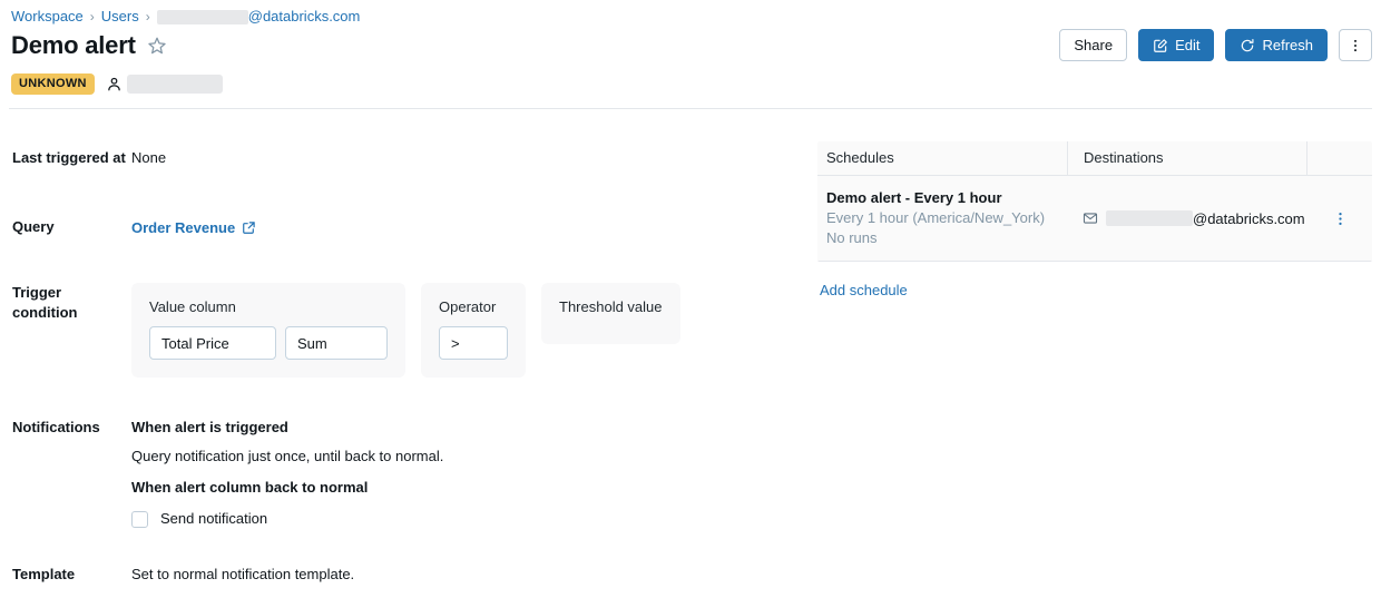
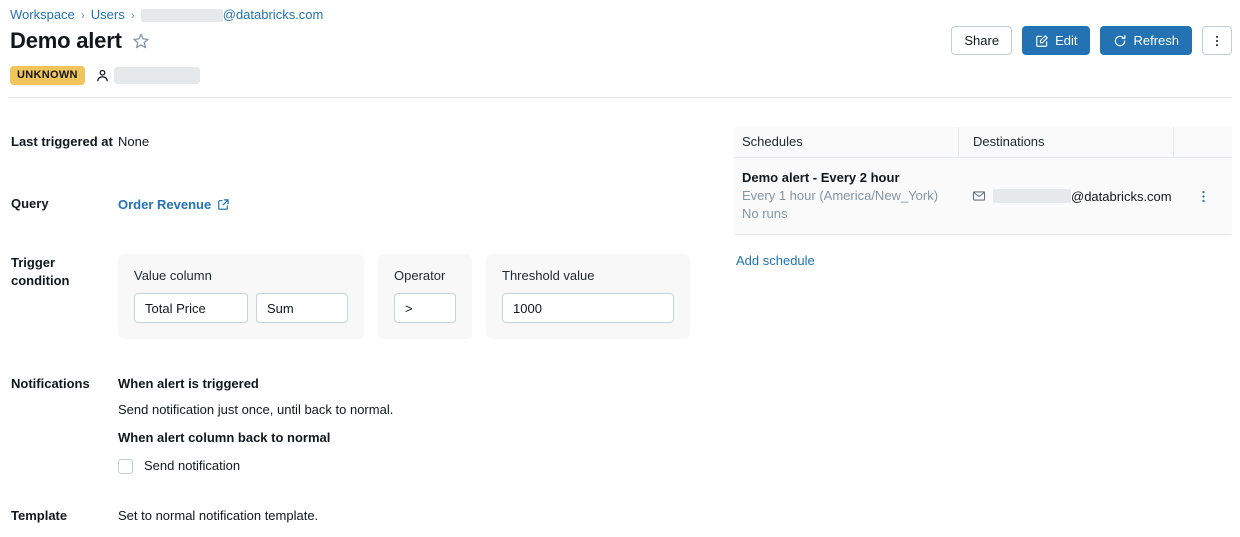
  Workspace
  ›
  Users
  ›
  @databricks.com
  Demo alert
  UNKNOWN
  Share
  Edit
  Refresh
  Last triggered at
  None
  Query
  Order Revenue
  Trigger
  condition
  Value column
  Total Price
  Sum
  Operator
  >
  Threshold value
+ 1000
  Notifications
  When alert is triggered
- Query notification just once, until back to normal.
+ Send notification just once, until back to normal.
  When alert column back to normal
  Send notification
  Template
  Set to normal notification template.
  Schedules
  Destinations
- Demo alert - Every 1 hour
+ Demo alert - Every 2 hour
  Every 1 hour (America/New_York)
  No runs
  @databricks.com
  Add schedule
